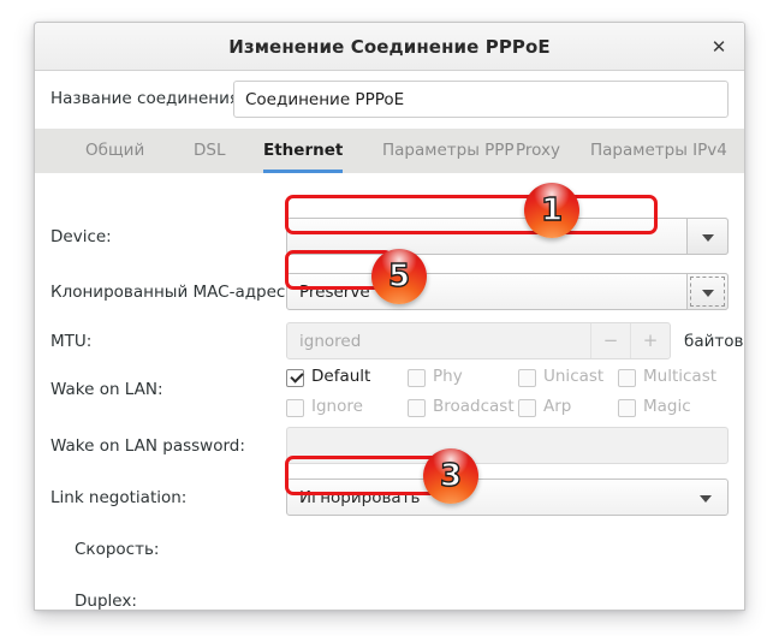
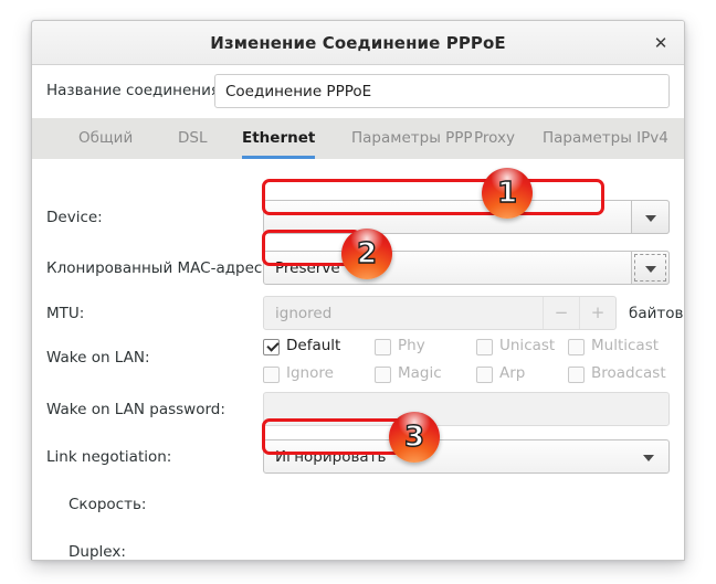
  Изменение Соединение PPPoE
  ✕
  Название соединени
  Соединение PPPoE
  Общий
  DSL
  Ethernet
  Параметры PPP
  Proxy
  Параметры IPv4
  Device:
  Клонированный MAC-адрес
  Preserve
  MTU:
  ignored
  −
  +
  байтов
  Wake on LAN:
  Default
  Phy
  Unicast
  Multicast
  Ignore
- Broadcast
+ Magic
  Arp
- Magic
+ Broadcast
  Wake on LAN password:
  Link negotiation:
  Игнорировать
  Скорость:
  Duplex:
  1
- 5
+ 2
  3
